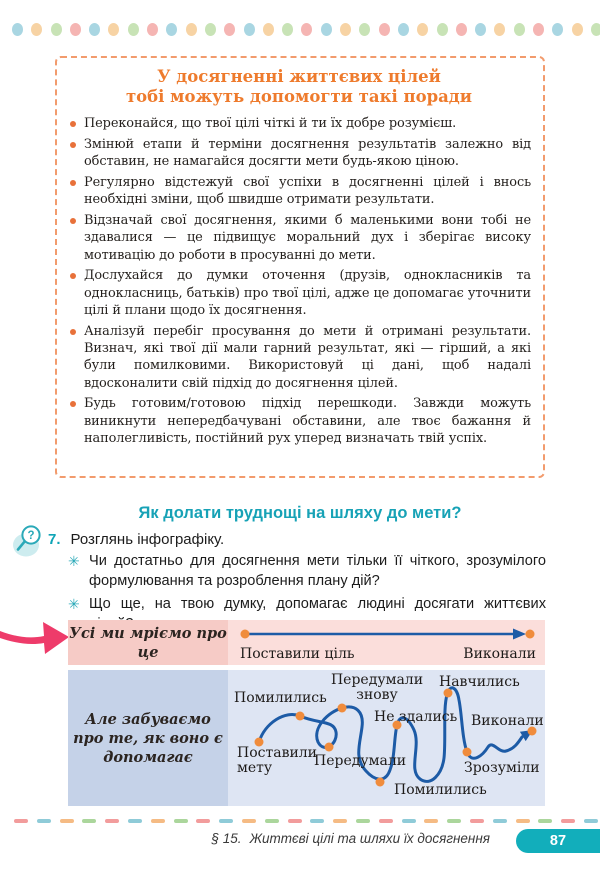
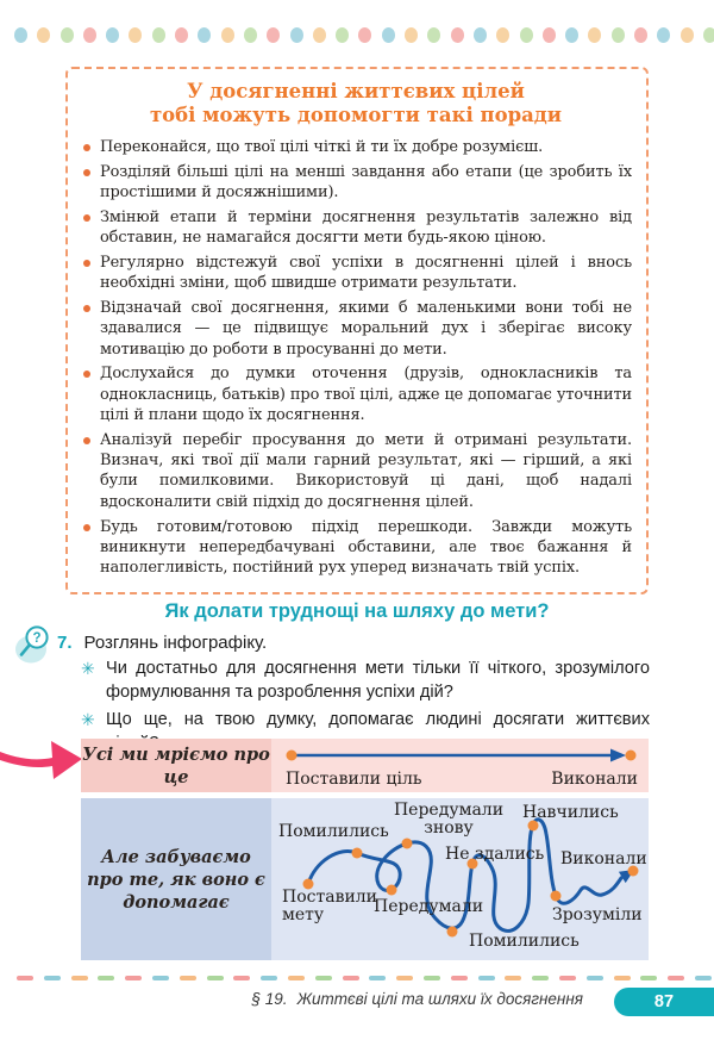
  У досягненні життєвих цілей
  тобі можуть допомогти такі поради
  Переконайся, що твої цілі чіткі й ти їх добре розумієш.
+ Розділяй більші цілі на менші завдання або етапи (це зробить їх простішими й досяжнішими).
  Змінюй етапи й терміни досягнення результатів залежно від обставин, не намагайся досягти мети будь-якою ціною.
  Регулярно відстежуй свої успіхи в досягненні цілей і внось необхідні зміни, щоб швидше отримати результати.
  Відзначай свої досягнення, якими б маленькими вони тобі не здавалися — це підвищує моральний дух і зберігає високу мотивацію до роботи в просуванні до мети.
  Дослухайся до думки оточення (друзів, однокласників та однокласниць, батьків) про твої цілі, адже це допомагає уточнити цілі й плани щодо їх досягнення.
  Аналізуй перебіг просування до мети й отримані результати. Визнач, які твої дії мали гарний результат, які — гірший, а які були помилковими. Використовуй ці дані, щоб надалі вдосконалити свій підхід до досягнення цілей.
  Будь готовим/готовою підхід перешкоди. Завжди можуть виникнути непередбачувані обставини, але твоє бажання й наполегливість, постійний рух уперед визначать твій успіх.
  Як долати труднощі на шляху до мети?
  ?
  7. Розглянь інфографіку.
  ✳
- Чи достатньо для досягнення мети тільки її чіткого, зрозумілого формулювання та розроблення плану дій?
+ Чи достатньо для досягнення мети тільки її чіткого, зрозумілого формулювання та розроблення успіхи дій?
  ✳
  Що ще, на твою думку, допомагає людині досягати життєвих
  Усі ми мріємо про це
  Поставили ціль
  Виконали
  Але забуваємо про те, як воно є допомагає
  Поставили
  мету
  Помилились
  Передумали
  Передумали
  знову
  Помилились
  Не здались
  Навчились
  Зрозуміли
  Виконали
- § 15. Життєві цілі та шляхи їх досягнення
+ § 19. Життєві цілі та шляхи їх досягнення
  87
